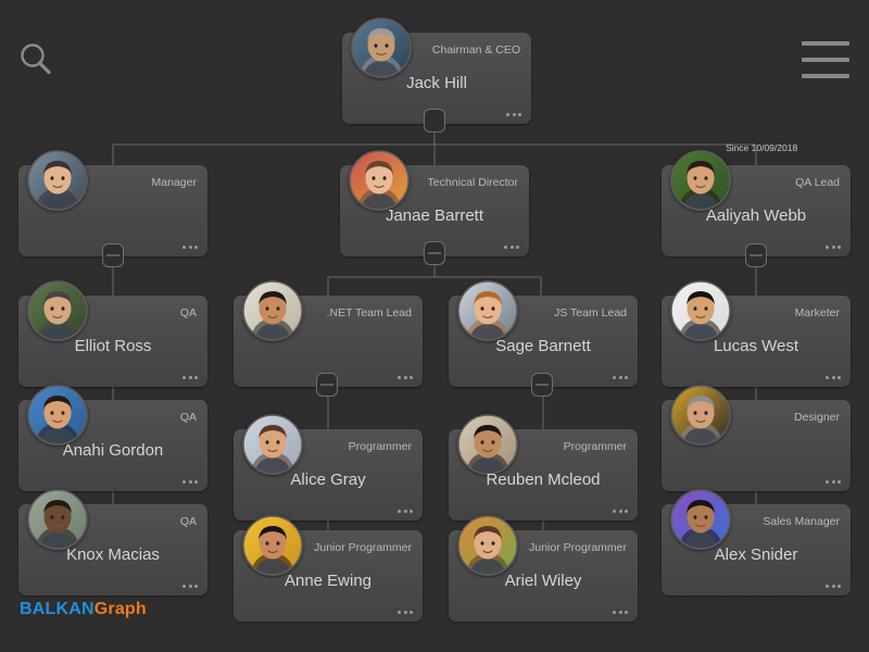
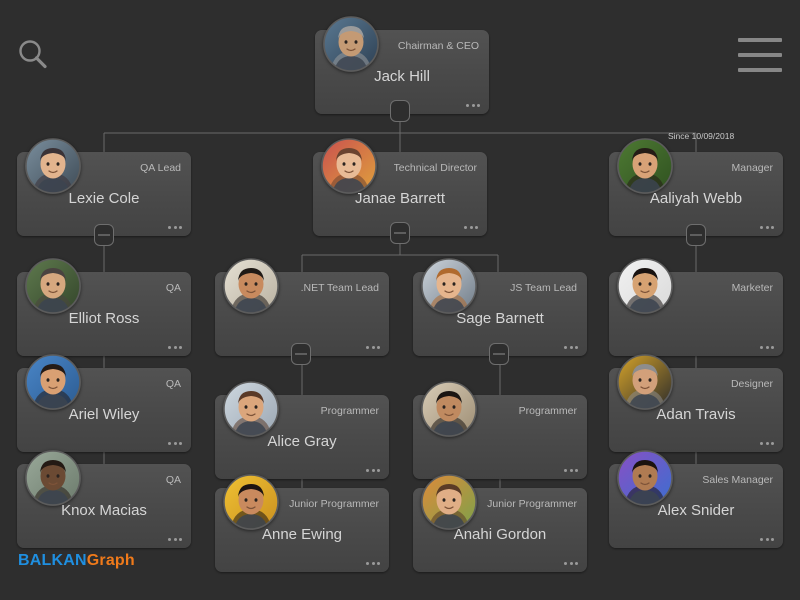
  BALKANGraph
  Chairman & CEO
  Jack Hill
- Manager
+ QA Lead
+ Lexie Cole
  Technical Director
  Janae Barrett
- QA Lead
+ Manager
  Aaliyah Webb
  QA
  Elliot Ross
  QA
- Anahi Gordon
+ Ariel Wiley
  QA
  Knox Macias
  .NET Team Lead
  JS Team Lead
  Sage Barnett
  Marketer
- Lucas West
  Designer
+ Adan Travis
  Sales Manager
  Alex Snider
  Programmer
  Alice Gray
  Junior Programmer
  Anne Ewing
  Programmer
- Reuben Mcleod
  Junior Programmer
- Ariel Wiley
+ Anahi Gordon
  Since 10/09/2018
